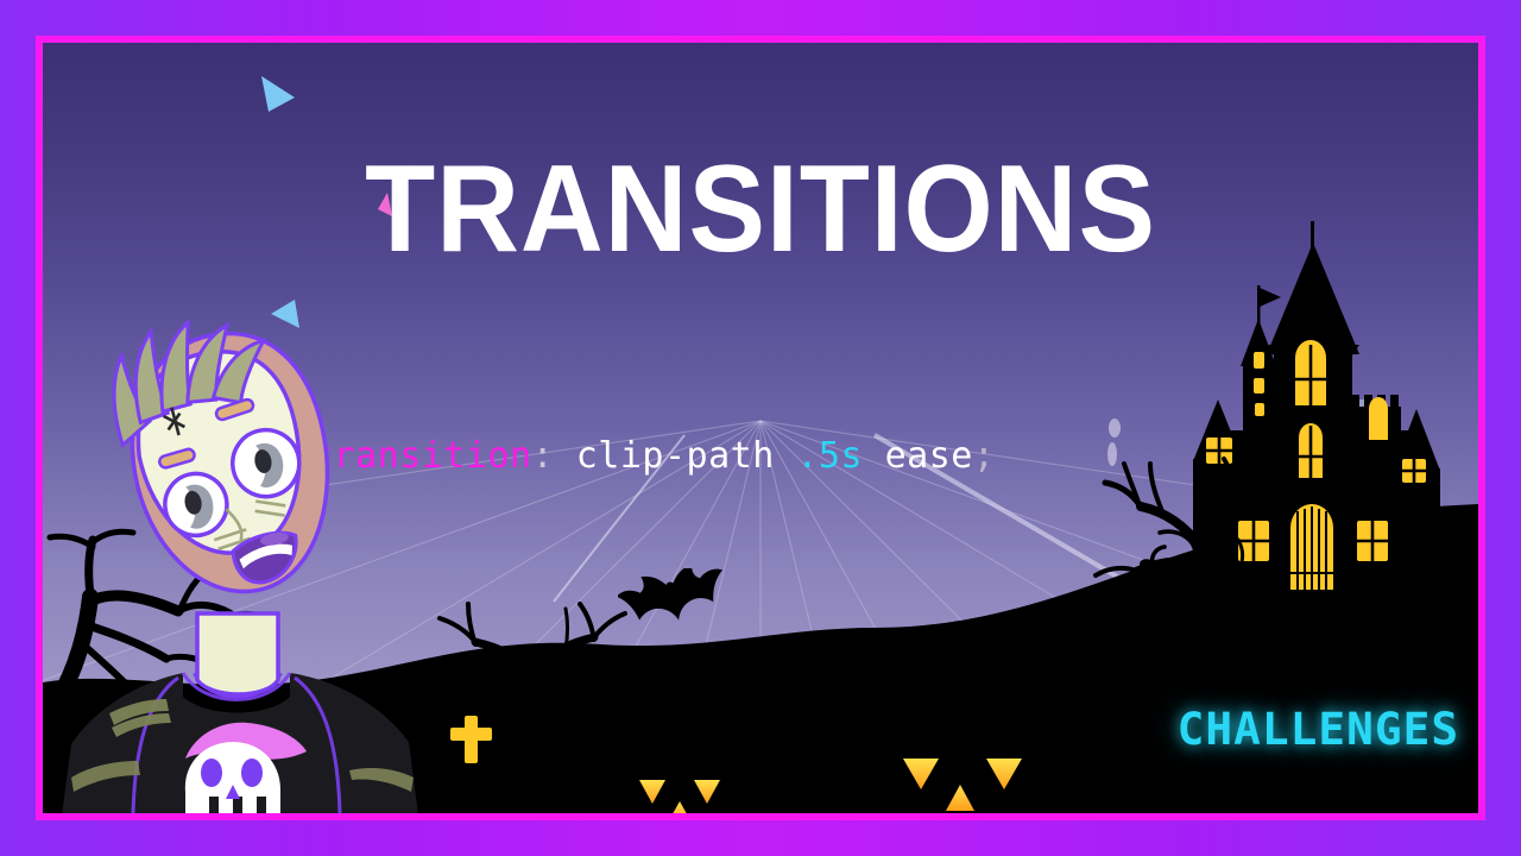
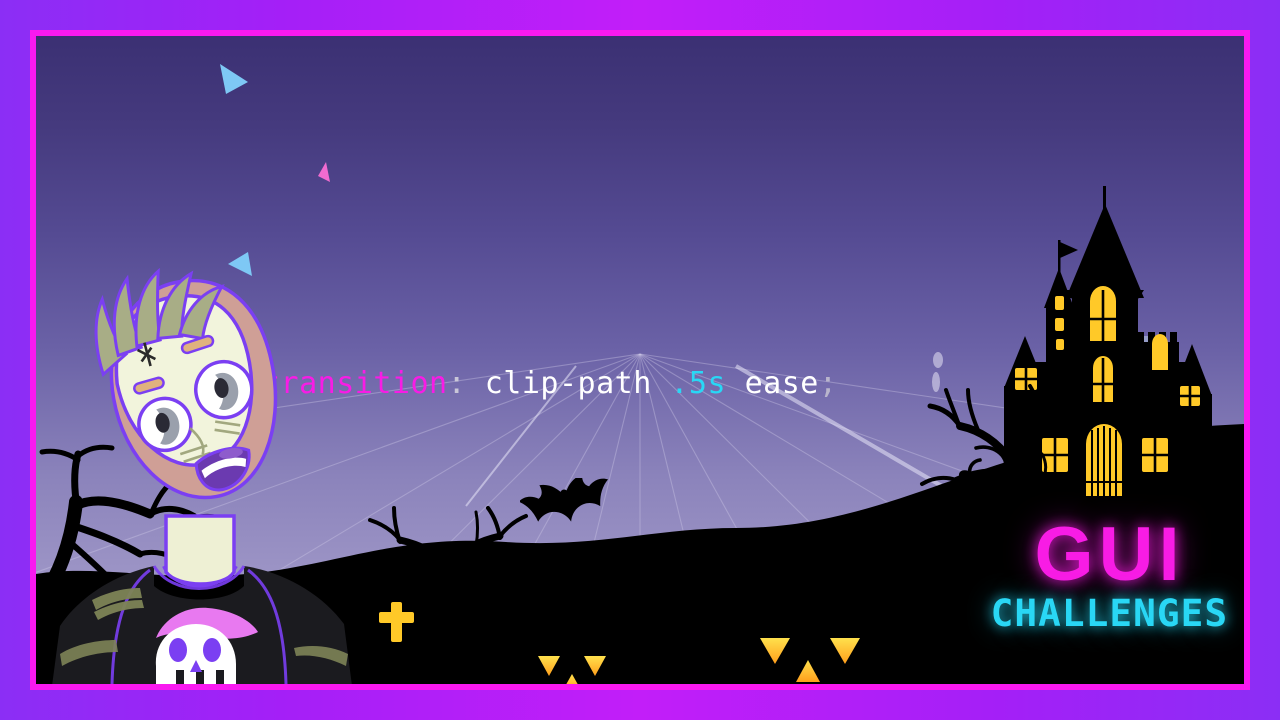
- TRANSITIONS
  ransition: clip-path .5s ease;
+ GUI
  CHALLENGES
